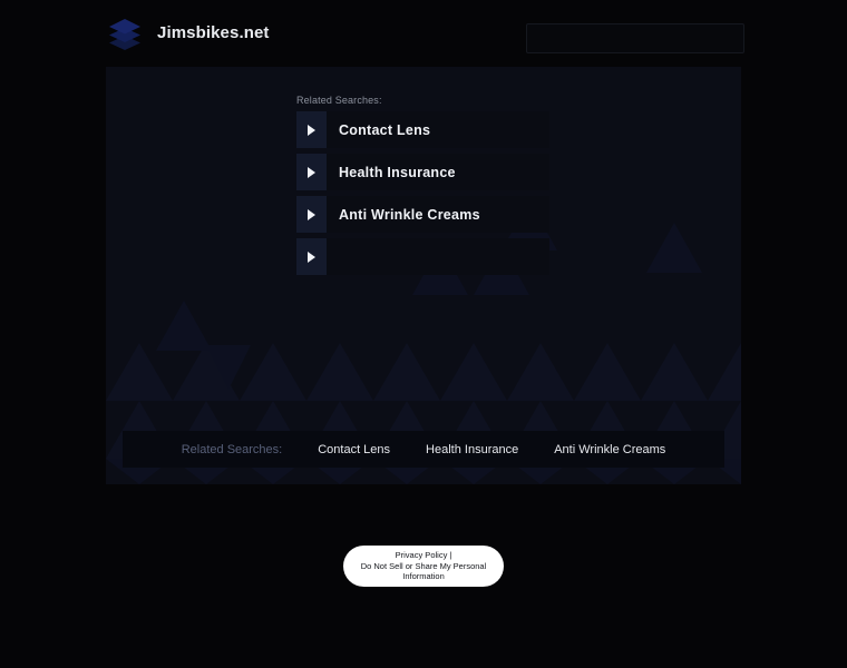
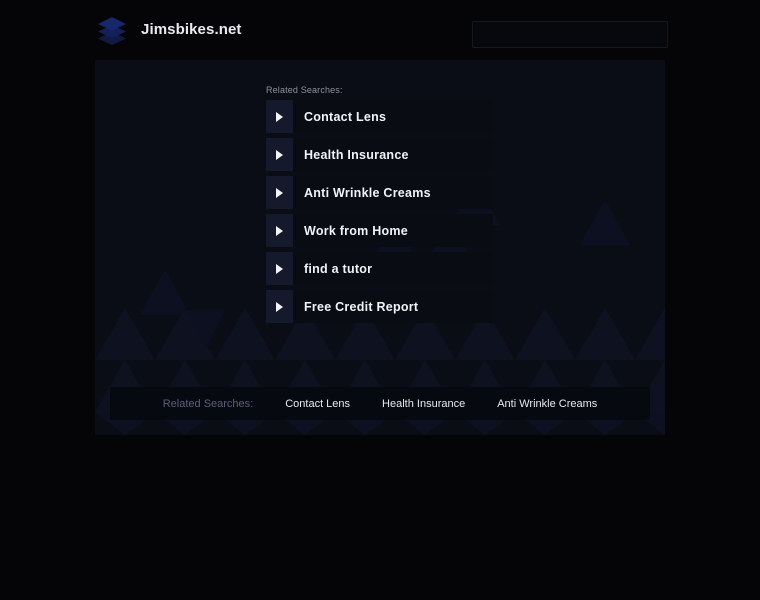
  Jimsbikes.net
  Related Searches:
  Contact Lens
  Health Insurance
  Anti Wrinkle Creams
+ Work from Home
+ find a tutor
+ Free Credit Report
  Related Searches:
  Contact Lens
  Health Insurance
  Anti Wrinkle Creams
- Privacy Policy |
- Do Not Sell or Share My Personal
- Information
